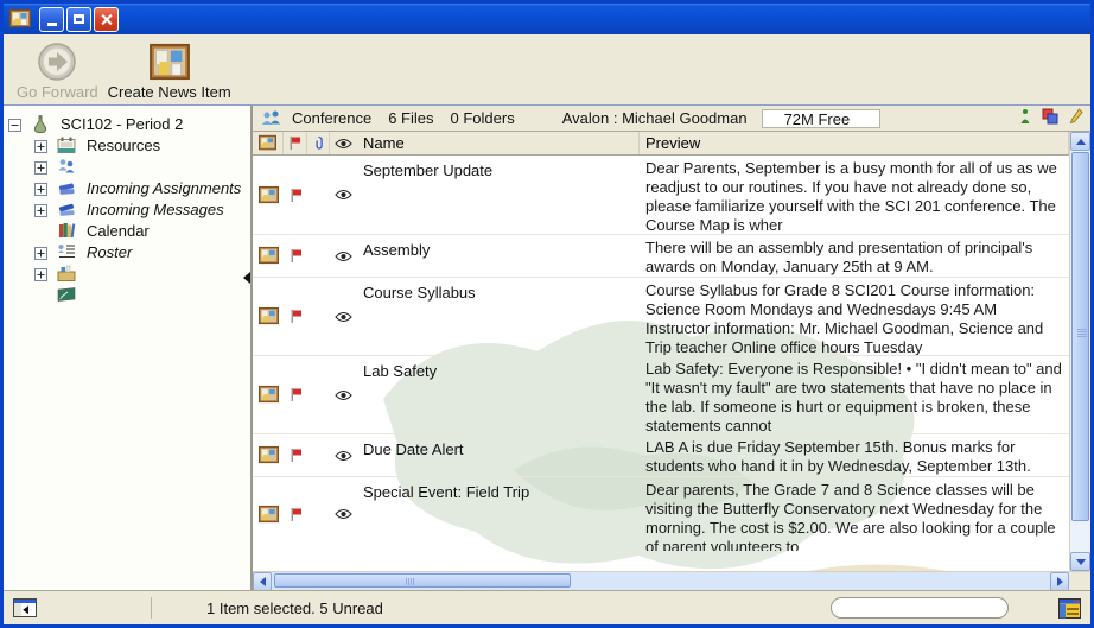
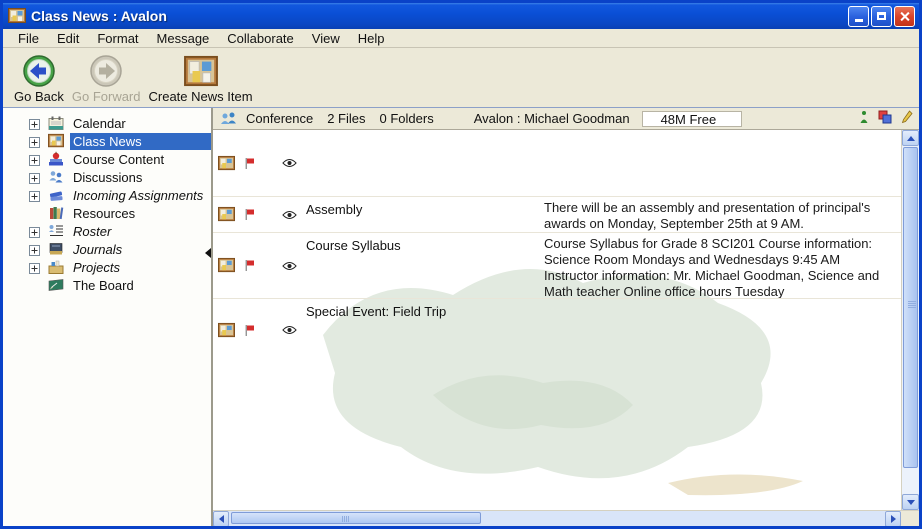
+ Class News : Avalon
+ File
+ Edit
+ Format
+ Message
+ Collaborate
+ View
+ Help
+ Go Back
  Go Forward
  Create News Item
- SCI102 - Period 2
- Resources
+ Calendar
+ Class News
+ Course Content
+ Discussions
  Incoming Assignments
- Incoming Messages
- Calendar
+ Resources
  Roster
+ Journals
+ Projects
+ The Board
  Conference
- 6 Files
+ 2 Files
  0 Folders
  Avalon : Michael Goodman
- 72M Free
+ 48M Free
- Name
- Preview
- September Update
- Dear Parents, September is a busy month for all of us as we readjust to our routines. If you have not already done so, please familiarize yourself with the SCI 201 conference. The Course Map is wher
  Assembly
- There will be an assembly and presentation of principal's awards on Monday, January 25th at 9 AM.
+ There will be an assembly and presentation of principal's awards on Monday, September 25th at 9 AM.
  Course Syllabus
- Course Syllabus for Grade 8 SCI201 Course information: Science Room Mondays and Wednesdays 9:45 AM Instructor information: Mr. Michael Goodman, Science and Trip teacher Online office hours Tuesday
+ Course Syllabus for Grade 8 SCI201 Course information: Science Room Mondays and Wednesdays 9:45 AM Instructor information: Mr. Michael Goodman, Science and Math teacher Online office hours Tuesday
- Lab Safety
- Lab Safety: Everyone is Responsible! • "I didn't mean to" and "It wasn't my fault" are two statements that have no place in the lab. If someone is hurt or equipment is broken, these statements cannot
- Due Date Alert
- LAB A is due Friday September 15th. Bonus marks for students who hand it in by Wednesday, September 13th.
  Special Event: Field Trip
- Dear parents, The Grade 7 and 8 Science classes will be visiting the Butterfly Conservatory next Wednesday for the morning. The cost is $2.00. We are also looking for a couple of parent volunteers to
- 1 Item selected. 5 Unread
